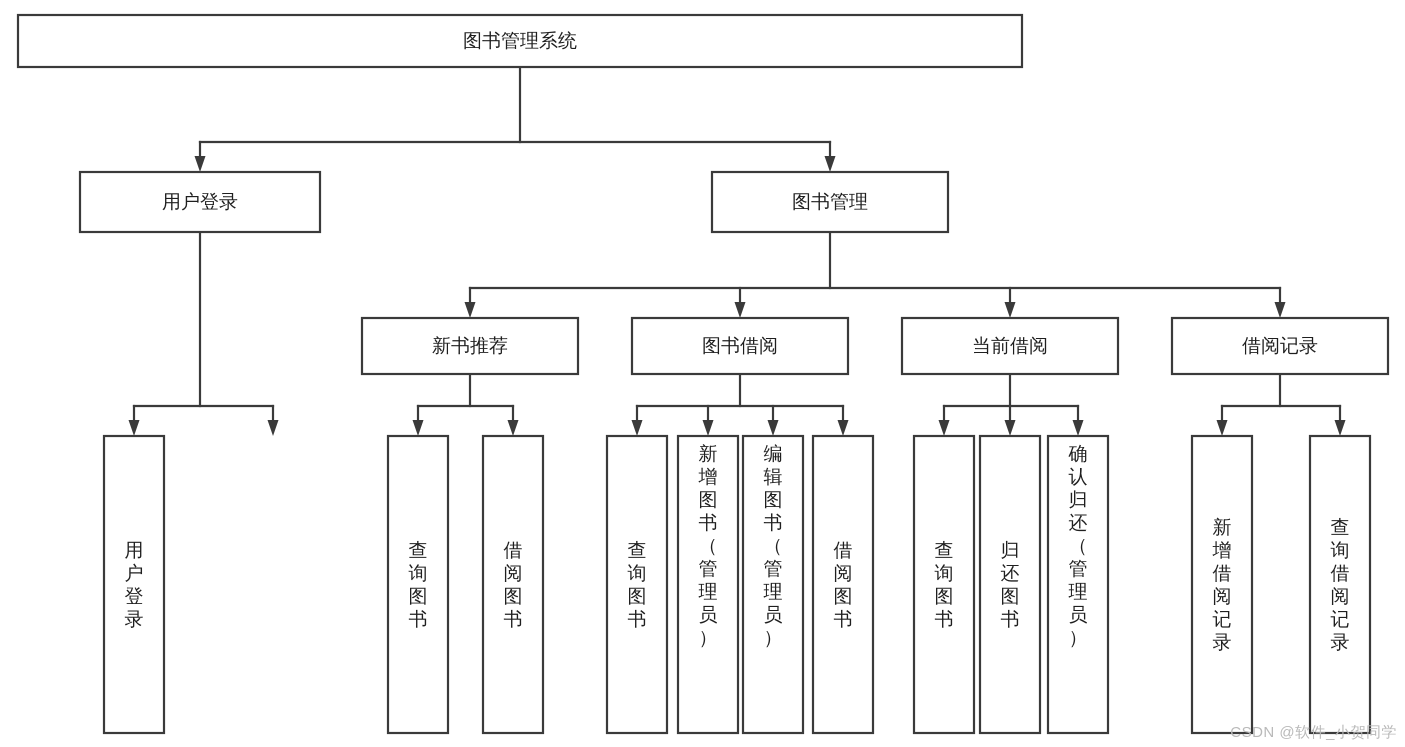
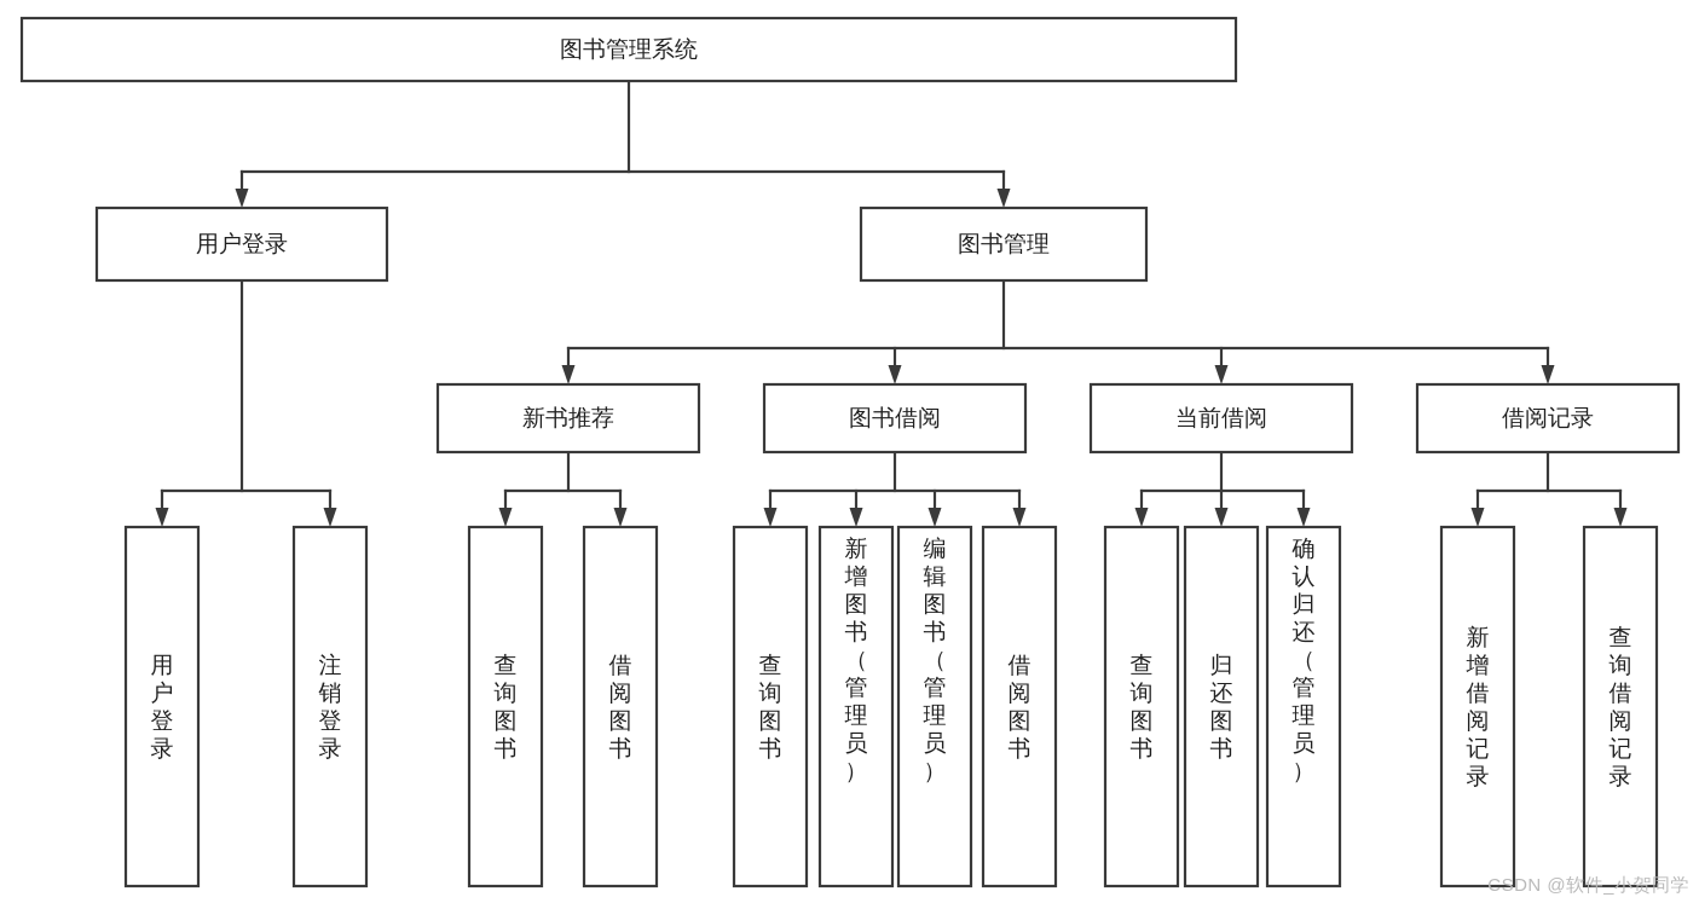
  图书管理系统
  用户登录
  图书管理
  新书推荐
  图书借阅
  当前借阅
  借阅记录
  用户登录
+ 注销登录
  查询图书
  借阅图书
  查询图书
  新增图书（管理员）
  编辑图书（管理员）
  借阅图书
  查询图书
  归还图书
  确认归还（管理员）
  新增借阅记录
  查询借阅记录
  CSDN @软件_小贺同学
